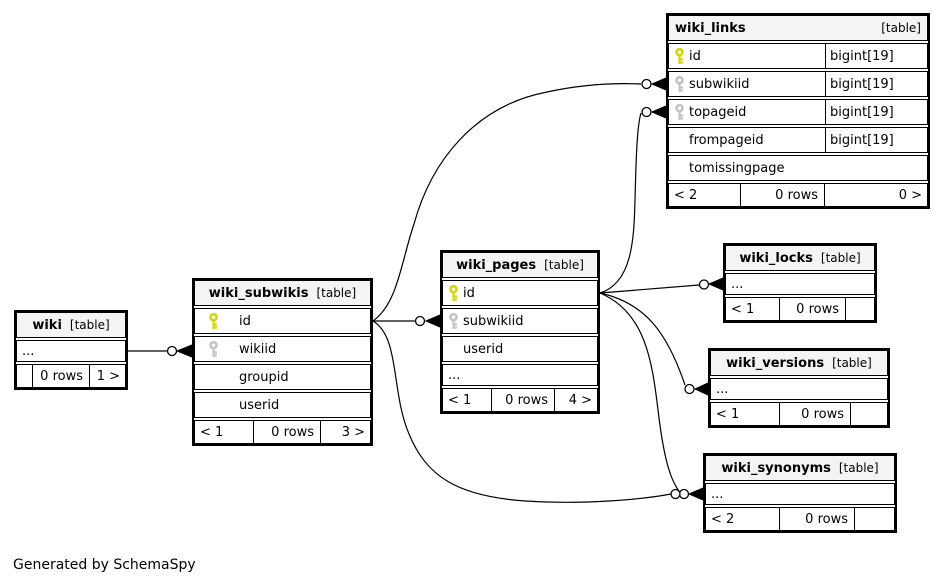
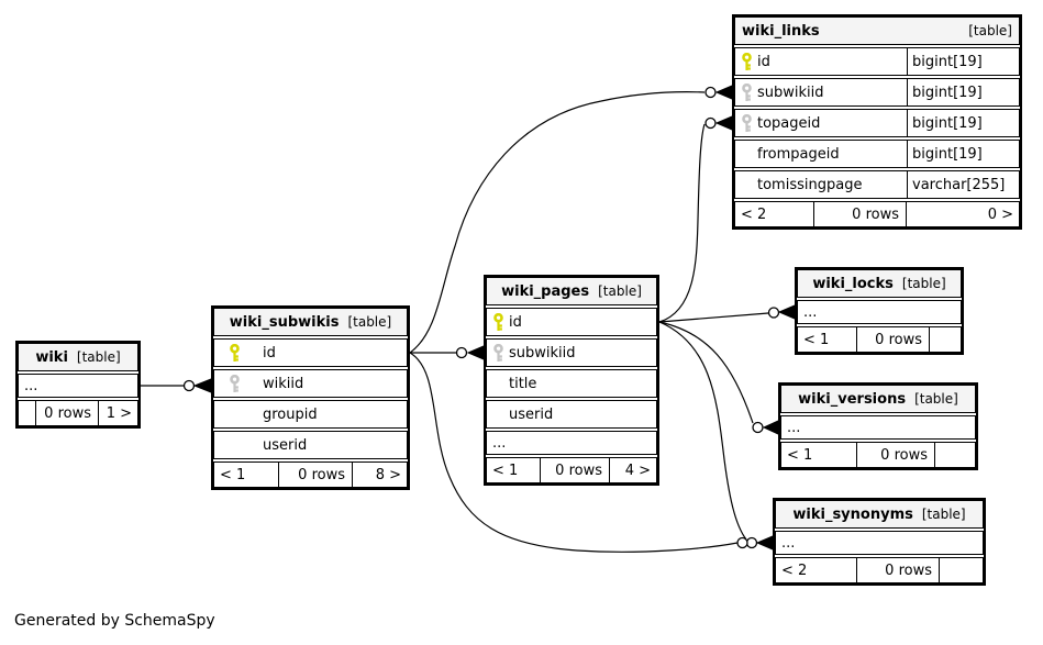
  wiki_links
  [table]
  id
  bigint[19]
  subwikiid
  bigint[19]
  topageid
  bigint[19]
  frompageid
  bigint[19]
  tomissingpage
+ varchar[255]
  < 2
  0 rows
  0 >
  wiki_locks
  [table]
  ...
  < 1
  0 rows
  wiki_pages
  [table]
  id
  subwikiid
+ title
  userid
  ...
  < 1
  0 rows
  4 >
  wiki_subwikis
  [table]
  id
  wikiid
  groupid
  userid
  < 1
  0 rows
- 3 >
+ 8 >
  wiki
  [table]
  ...
  0 rows
  1 >
  wiki_versions
  [table]
  ...
  < 1
  0 rows
  wiki_synonyms
  [table]
  ...
  < 2
  0 rows
  Generated by SchemaSpy
